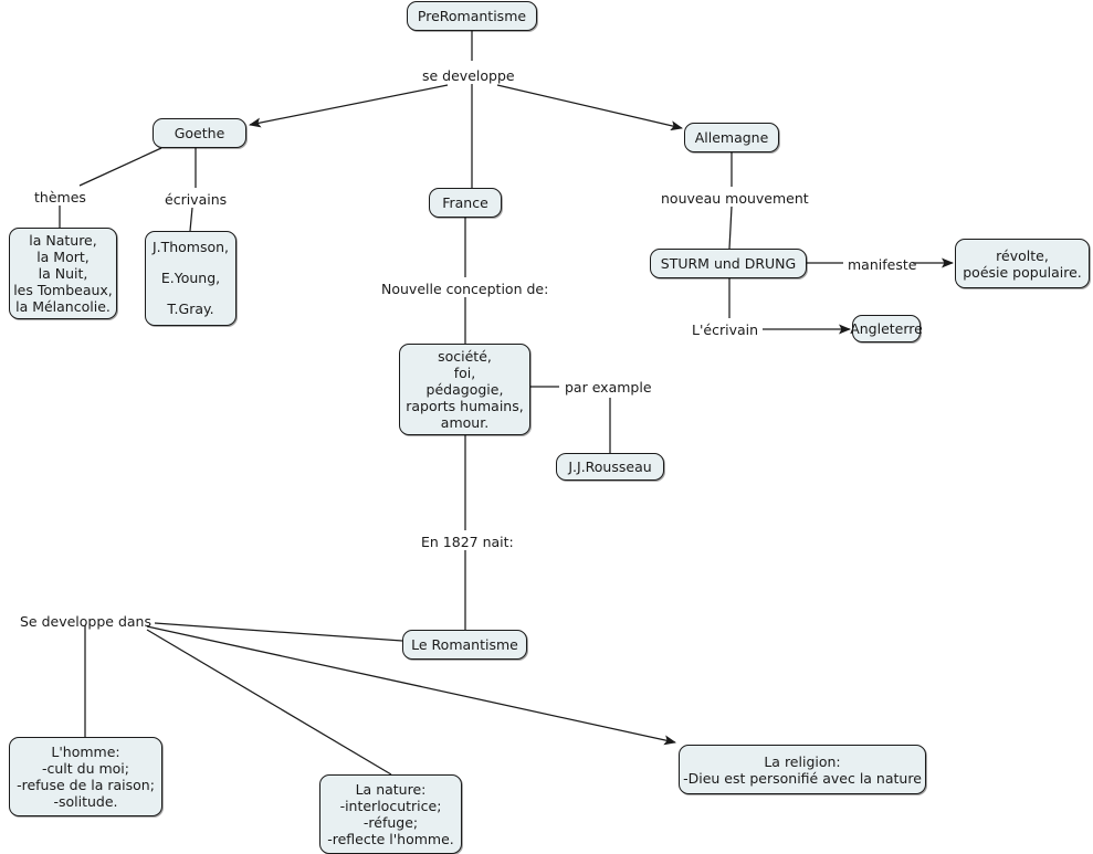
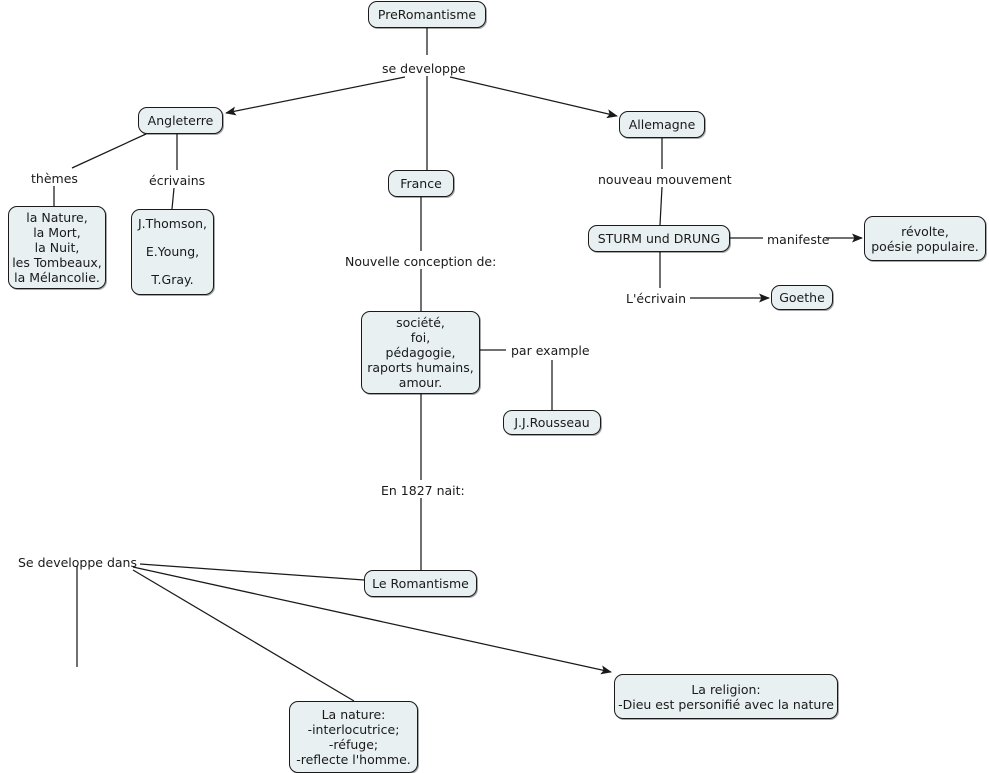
  PreRomantisme
- Goethe
+ Angleterre
  France
  Allemagne
  la Nature,
  la Mort,
  la Nuit,
  les Tombeaux,
  la Mélancolie.
  J.Thomson,
  E.Young,
  T.Gray.
  STURM und DRUNG
  révolte,
  poésie populaire.
- Angleterre
+ Goethe
  société,
  foi,
  pédagogie,
  raports humains,
  amour.
  J.J.Rousseau
  Le Romantisme
- L'homme:
- -cult du moi;
- -refuse de la raison;
- -solitude.
  La nature:
  -interlocutrice;
  -réfuge;
  -reflecte l'homme.
  La religion:
  -Dieu est personifié avec la nature
  se developpe
  thèmes
  écrivains
  nouveau mouvement
  manifeste
  L'écrivain
  Nouvelle conception de:
  par example
  En 1827 nait:
  Se developpe dans
